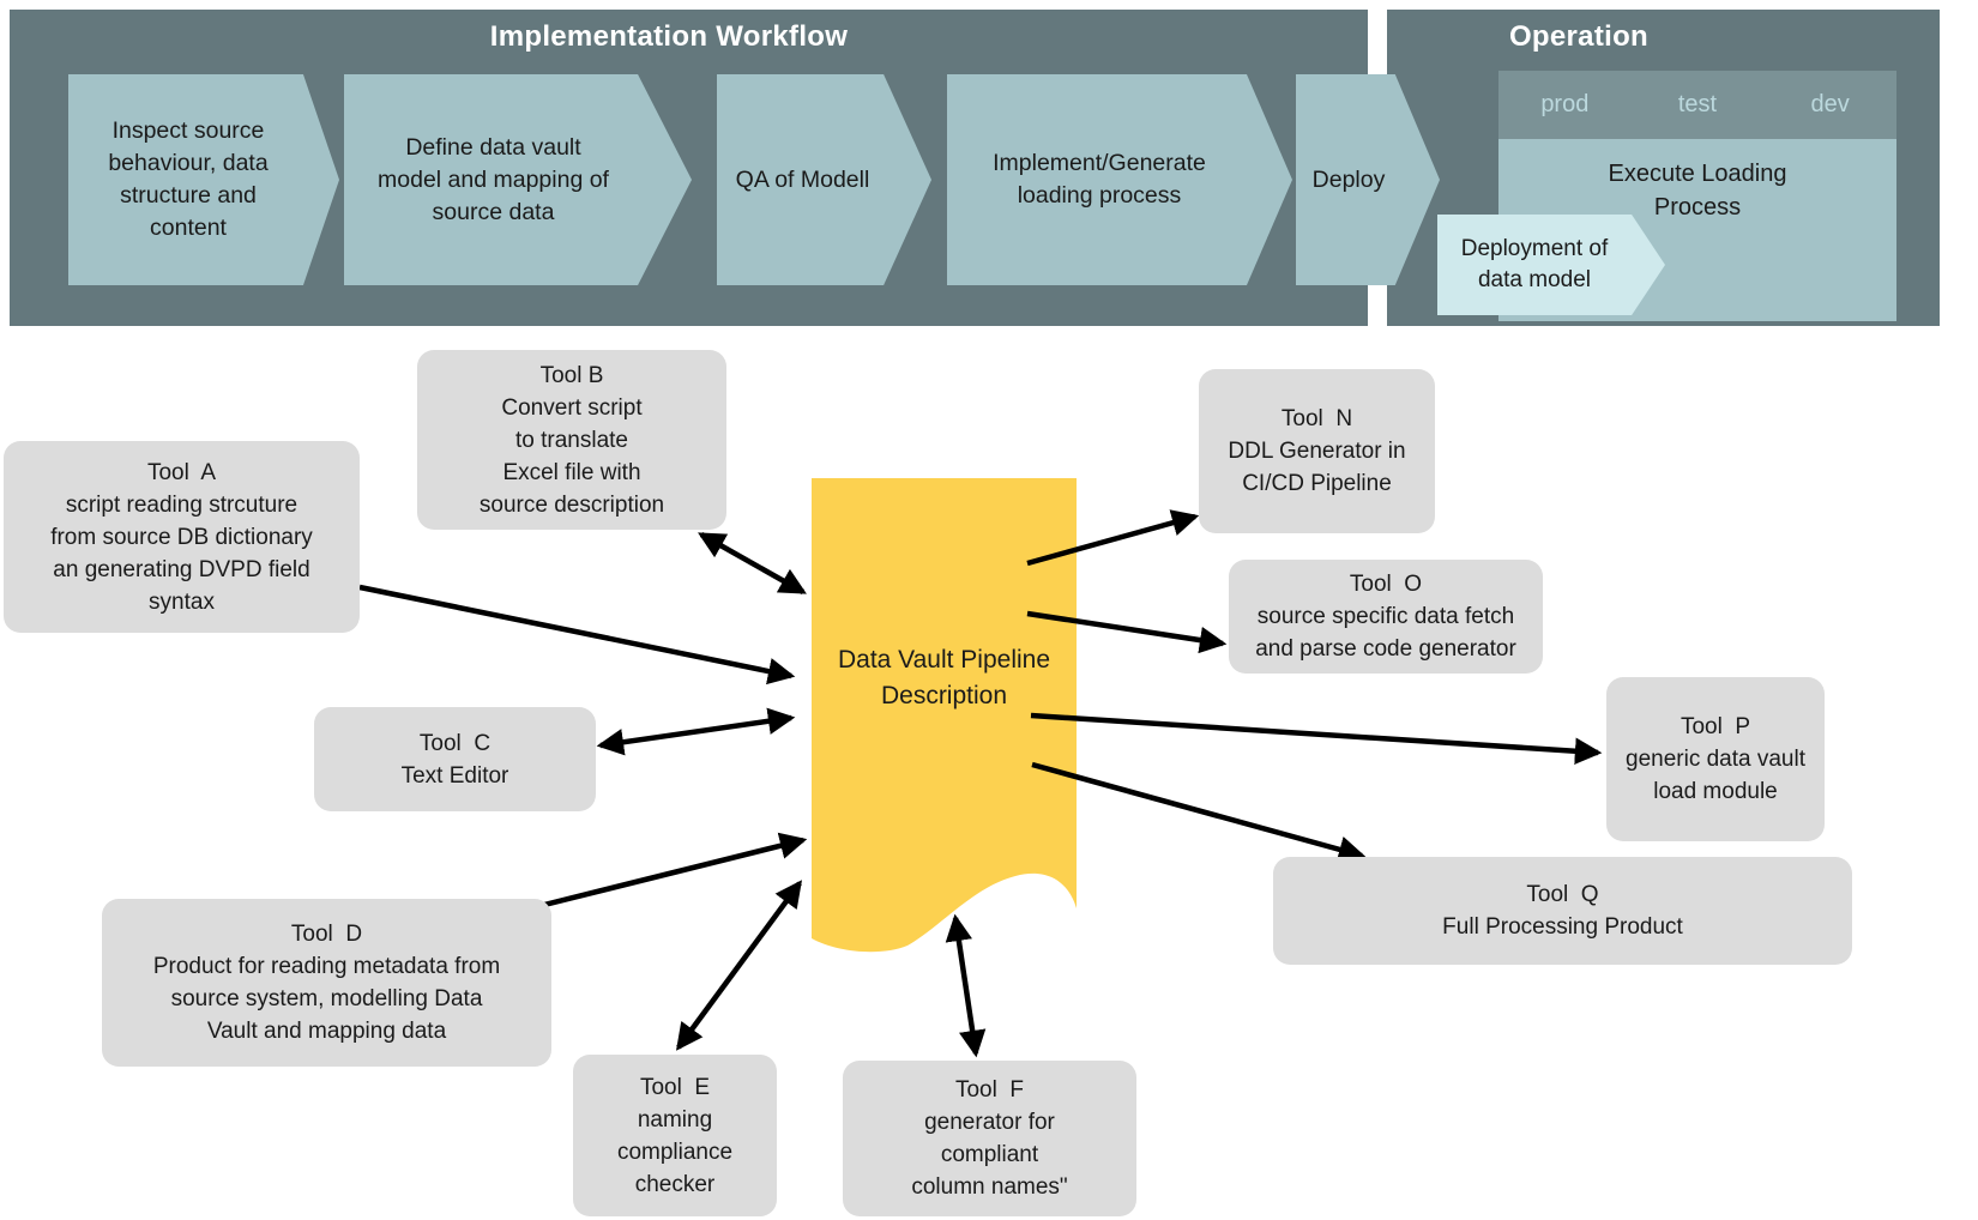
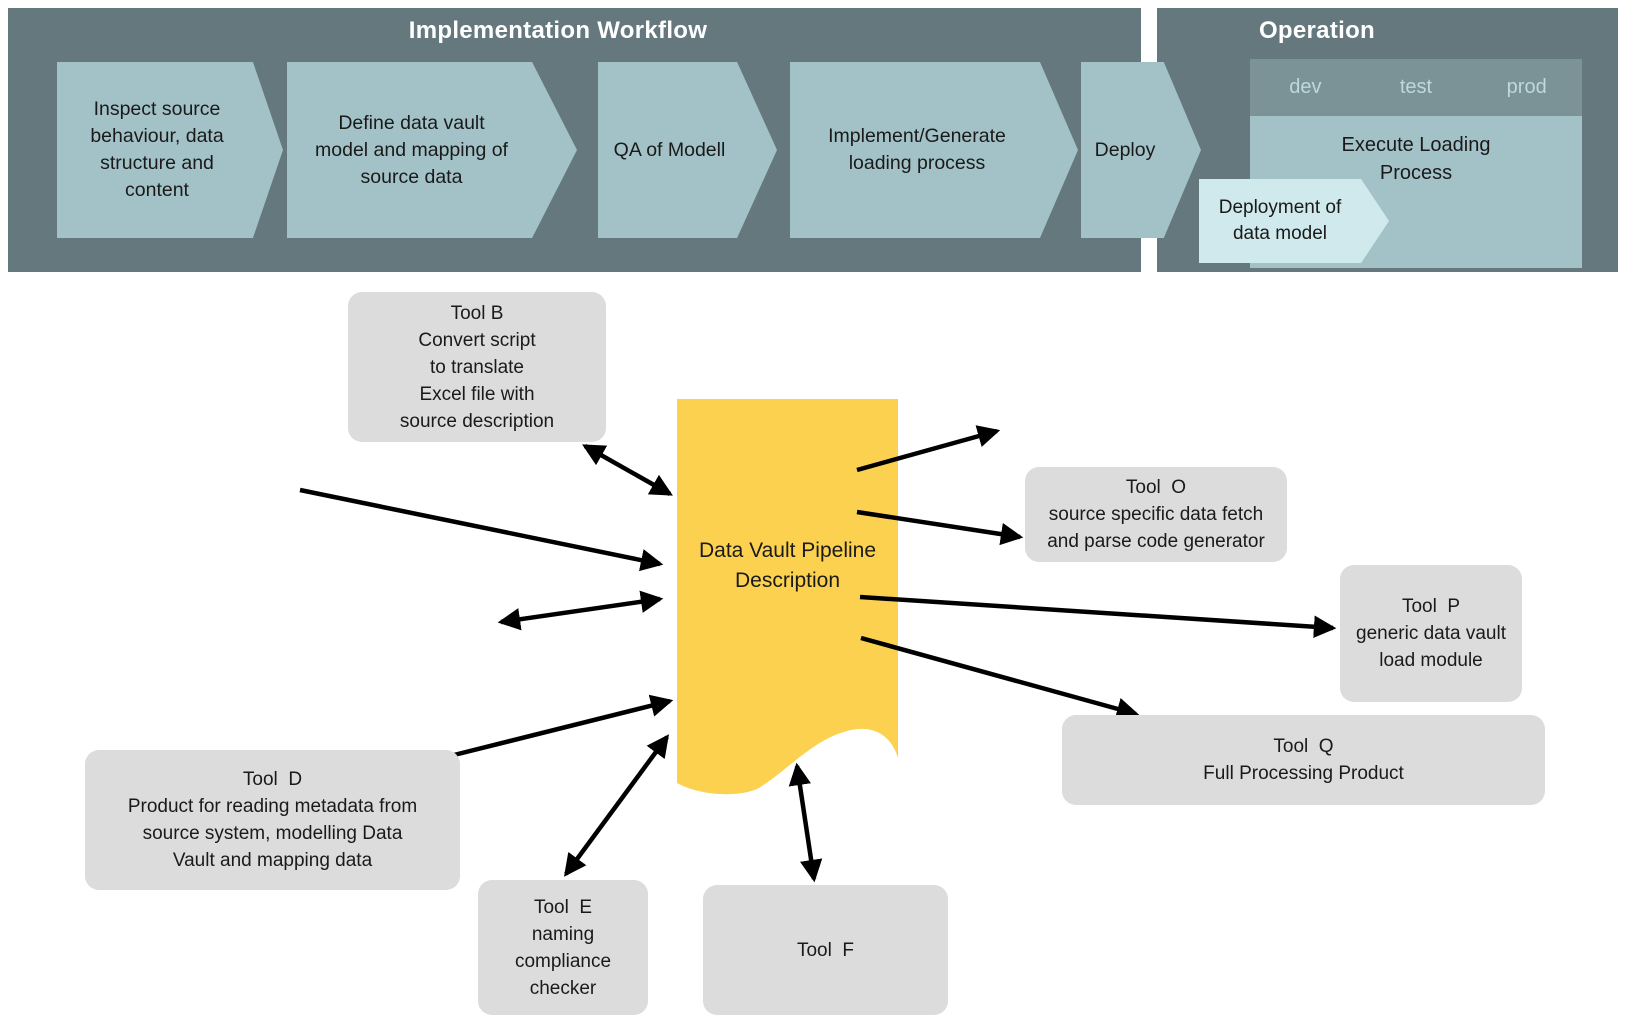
  Implementation Workflow
  Operation
  Inspect source
  behaviour, data
  structure and
  content
  Define data vault
  model and mapping of
  source data
  QA of Modell
  Implement/Generate
  loading process
  Deploy
- prod
+ dev
  test
- dev
+ prod
  Execute Loading
  Process
  Deployment of
  data model
  Data Vault Pipeline
  Description
- Tool A
- script reading strcuture
- from source DB dictionary
- an generating DVPD field
- syntax
  Tool B
  Convert script
  to translate
  Excel file with
  source description
- Tool C
- Text Editor
  Tool D
  Product for reading metadata from
  source system, modelling Data
  Vault and mapping data
  Tool E
  naming
  compliance
  checker
  Tool F
- generator for
- compliant
- column names"
- Tool N
- DDL Generator in
- CI/CD Pipeline
  Tool O
  source specific data fetch
  and parse code generator
  Tool P
  generic data vault
  load module
  Tool Q
  Full Processing Product
